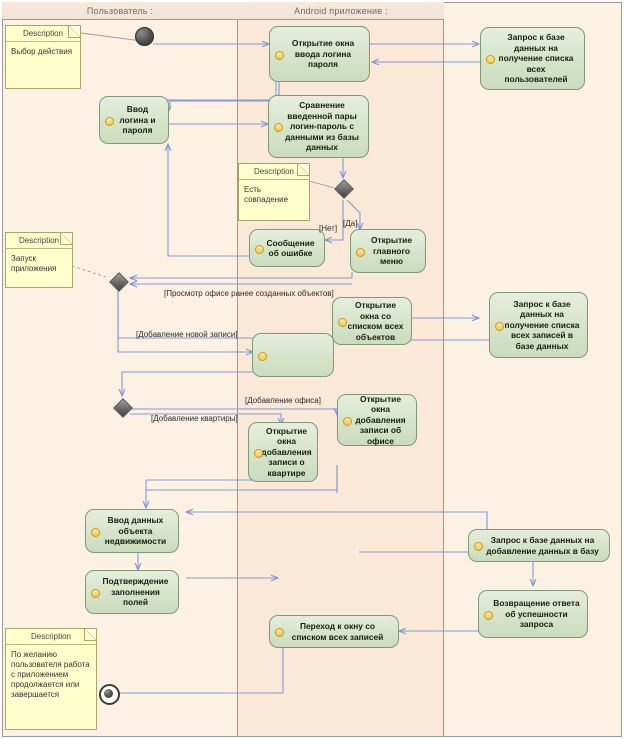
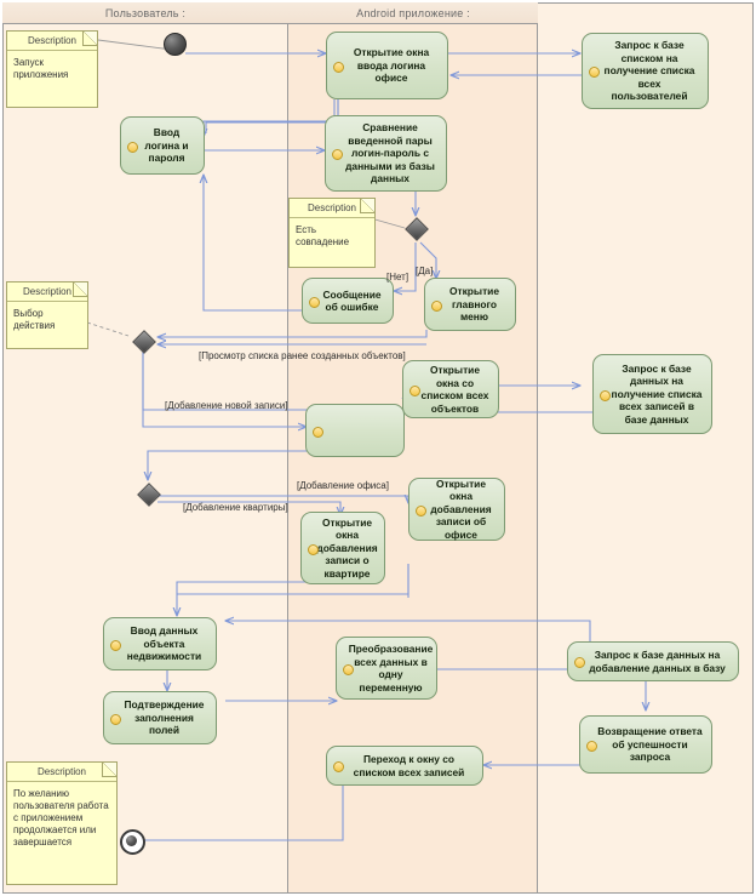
  Пользователь :
  Android приложение :
  Description
- Выбор действия
+ Запуск приложения
  Description
  Есть совпадение
  Description
- Запуск приложения
+ Выбор действия
  Description
  По желанию пользователя работа с приложением продолжается или завершается
- Открытие окна ввода логина пароля
+ Открытие окна ввода логина офисе
- Запрос к базе данных на получение списка всех пользователей
+ Запрос к базе списком на получение списка всех пользователей
  Ввод логина и пароля
  Сравнение введенной пары логин-пароль с данными из базы данных
  Сообщение об ошибке
  Открытие главного меню
  Открытие окна со списком всех объектов
  Запрос к базе данных на получение списка всех записей в базе данных
  Открытие окна добавления записи об офисе
  Открытие окна добавления записи о квартире
  Ввод данных объекта недвижимости
  Подтверждение заполнения полей
+ Преобразование всех данных в одну переменную
  Запрос к базе данных на добавление данных в базу
  Возвращение ответа об успешности запроса
  Переход к окну со списком всех записей
  [Нет]
  [Да]
- [Просмотр офисе ранее созданных объектов]
+ [Просмотр списка ранее созданных объектов]
  [Добавление новой записи]
  [Добавление офиса]
  [Добавление квартиры]
